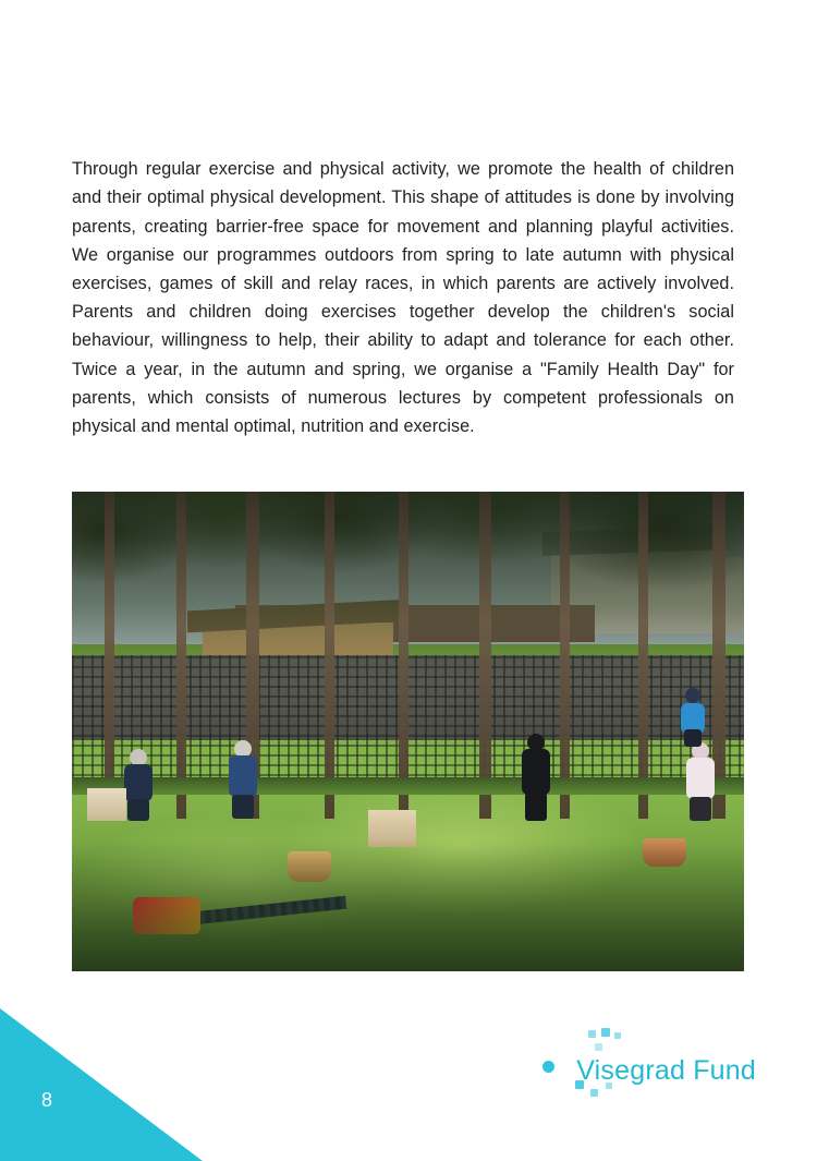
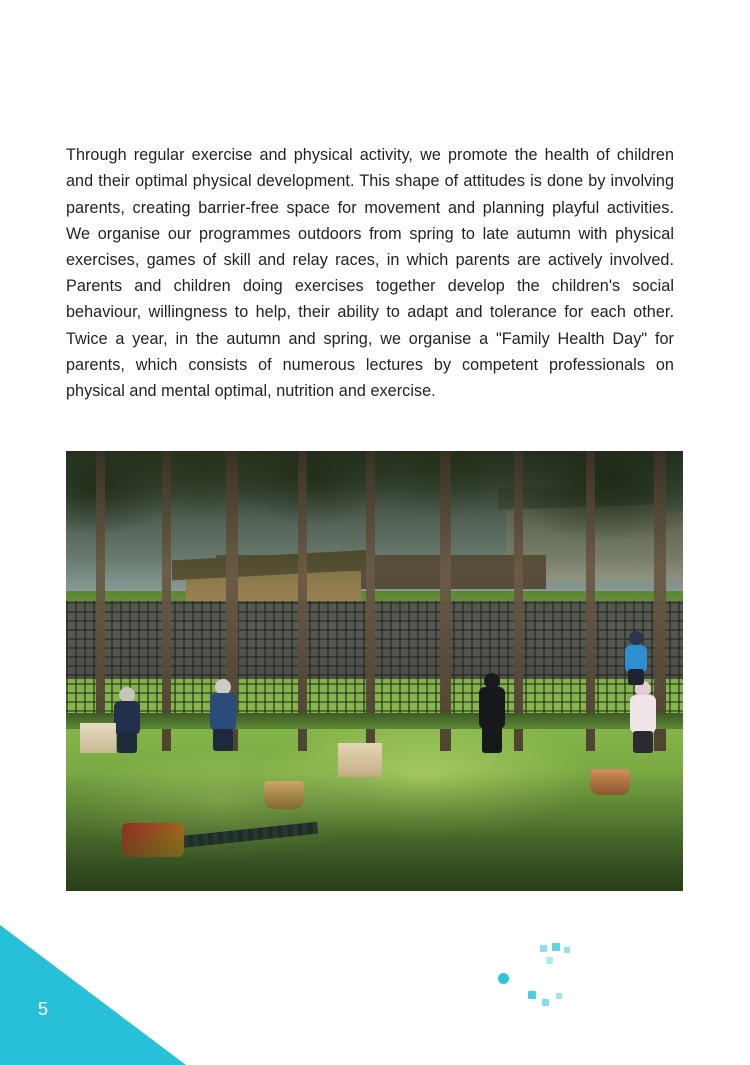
  Through regular exercise and physical activity, we promote the health of children and their optimal physical development. This shape of attitudes is done by involving parents, creating barrier-free space for movement and planning playful activities. We organise our programmes outdoors from spring to late autumn with physical exercises, games of skill and relay races, in which parents are actively involved. Parents and children doing exercises together develop the children's social behaviour, willingness to help, their ability to adapt and tolerance for each other. Twice a year, in the autumn and spring, we organise a "Family Health Day" for parents, which consists of numerous lectures by competent professionals on physical and mental optimal, nutrition and exercise.
- 8
+ 5
- Visegrad Fund
